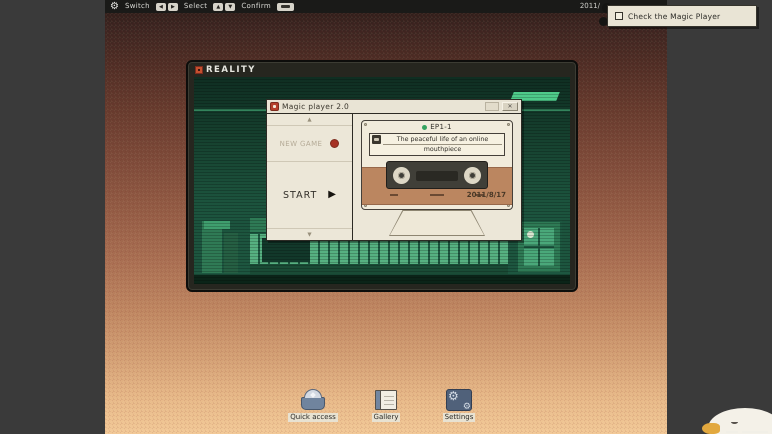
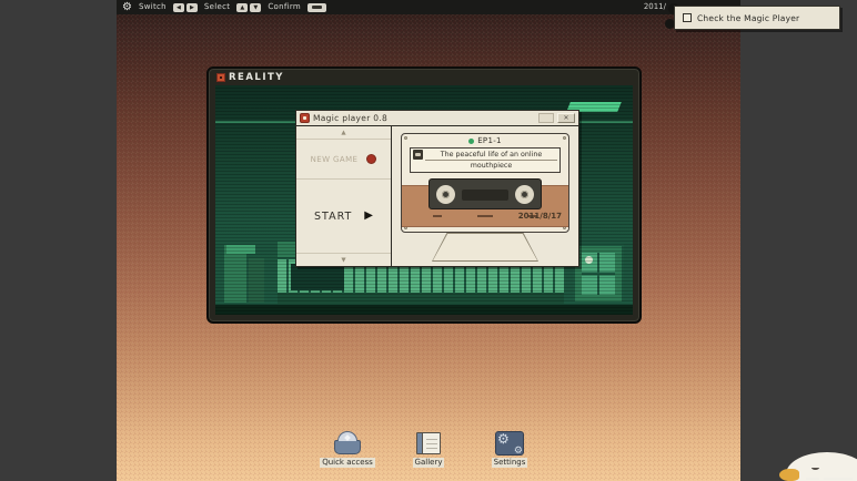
  ⚙
  Switch
  Select
  Confirm
  2011/
  REALITY
- Magic player 2.0
+ Magic player 0.8
  NEW GAME
  START
  ▶
  EP1-1
  2011/8/17
  Quick access
  Gallery
  ⚙
  ⚙
  Settings
  Check the Magic Player
